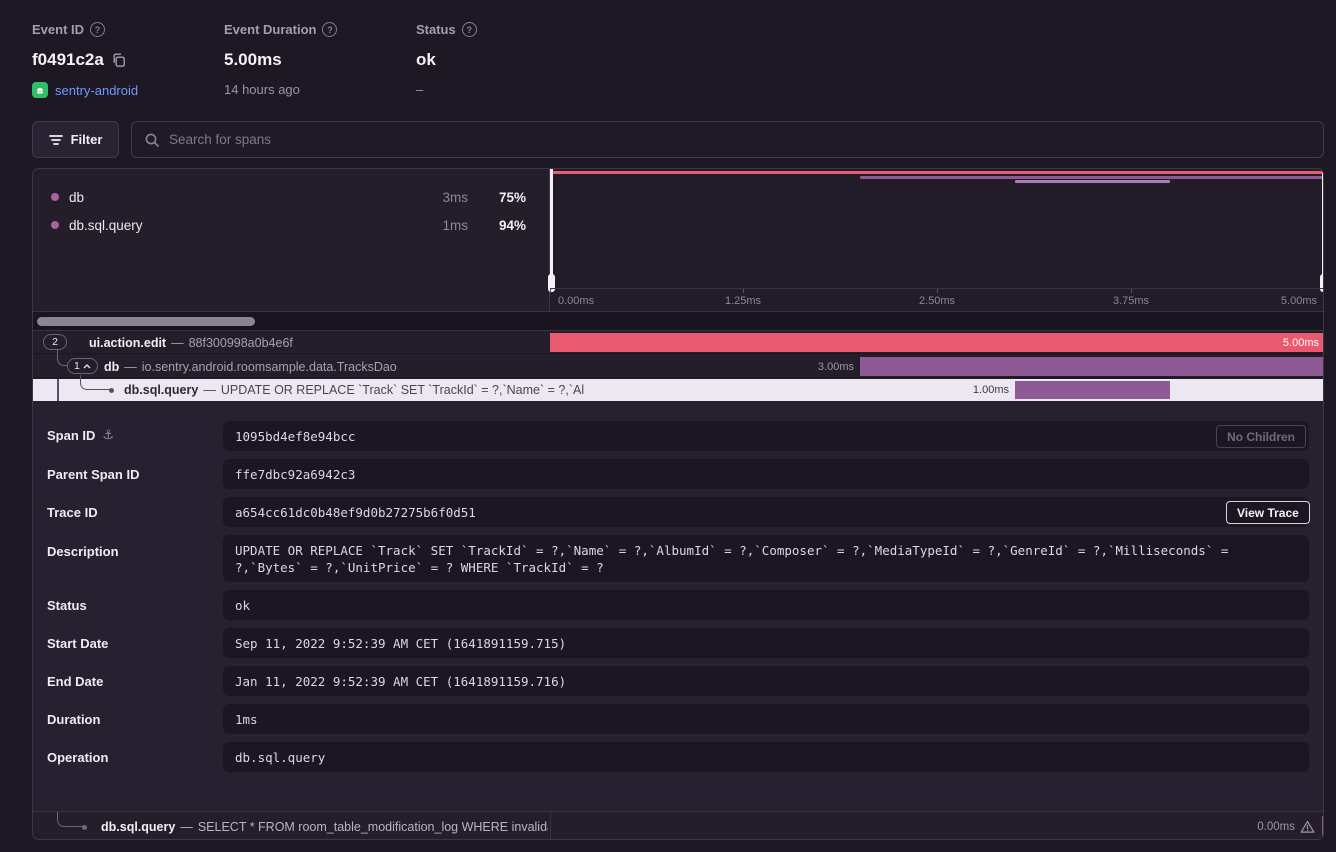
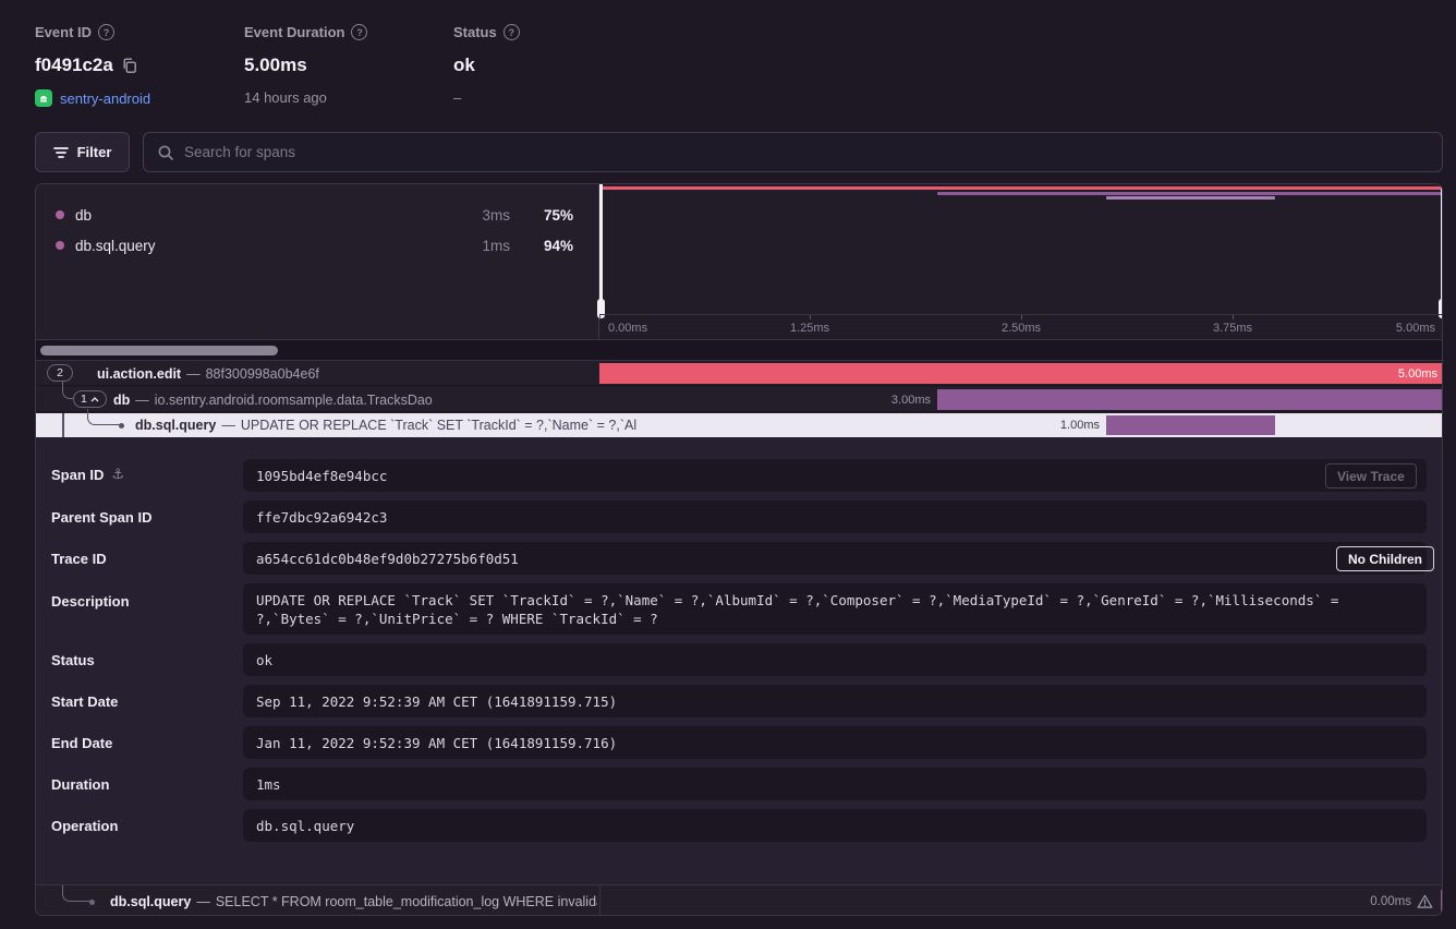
  Event ID
  ?
  f0491c2a
  sentry-android
  Event Duration
  ?
  5.00ms
  14 hours ago
  Status
  ?
  ok
  –
  Filter
  Search for spans
  db
  3ms
  75%
  db.sql.query
  1ms
  94%
  0.00ms
  1.25ms
  2.50ms
  3.75ms
  5.00ms
  2
  ui.action.edit
  —
  88f300998a0b4e6f
  5.00ms
  1
  db
  —
  io.sentry.android.roomsample.data.TracksDao
  3.00ms
  db.sql.query
  —
  UPDATE OR REPLACE `Track` SET `TrackId` = ?,`Name` = ?,`Al
  1.00ms
  Span ID
  ⚓
  1095bd4ef8e94bcc
- No Children
+ View Trace
  Parent Span ID
  ffe7dbc92a6942c3
  Trace ID
  a654cc61dc0b48ef9d0b27275b6f0d51
- View Trace
+ No Children
  Description
  UPDATE OR REPLACE `Track` SET `TrackId` = ?,`Name` = ?,`AlbumId` = ?,`Composer` = ?,`MediaTypeId` = ?,`GenreId` = ?,`Milliseconds` = ?,`Bytes` = ?,`UnitPrice` = ? WHERE `TrackId` = ?
  Status
  ok
  Start Date
  Sep 11, 2022 9:52:39 AM CET (1641891159.715)
  End Date
  Jan 11, 2022 9:52:39 AM CET (1641891159.716)
  Duration
  1ms
  Operation
  db.sql.query
  db.sql.query
  —
  SELECT * FROM room_table_modification_log WHERE invalid
  0.00ms
